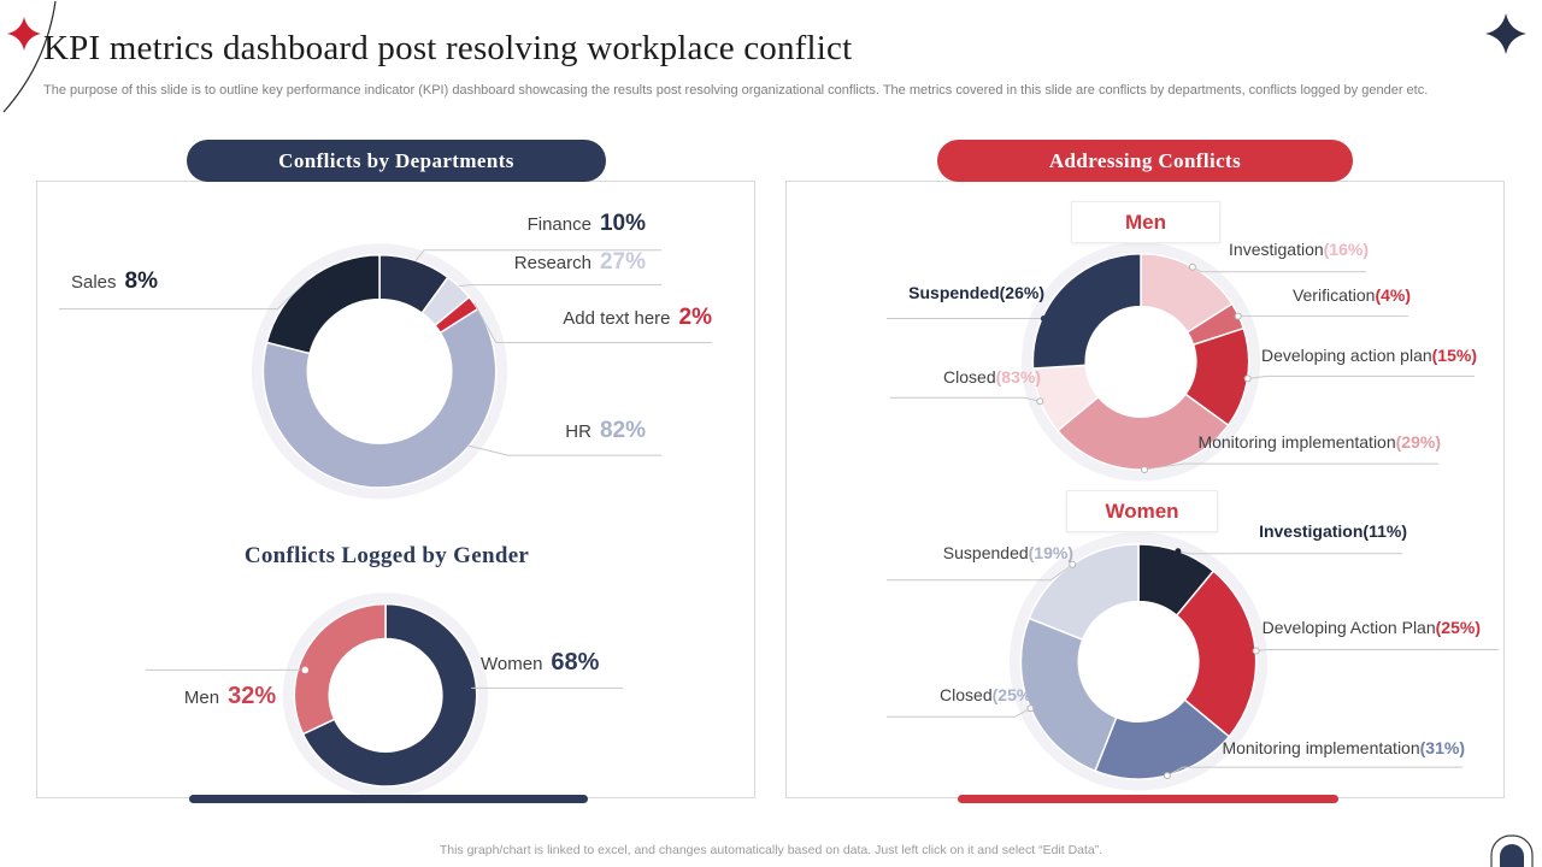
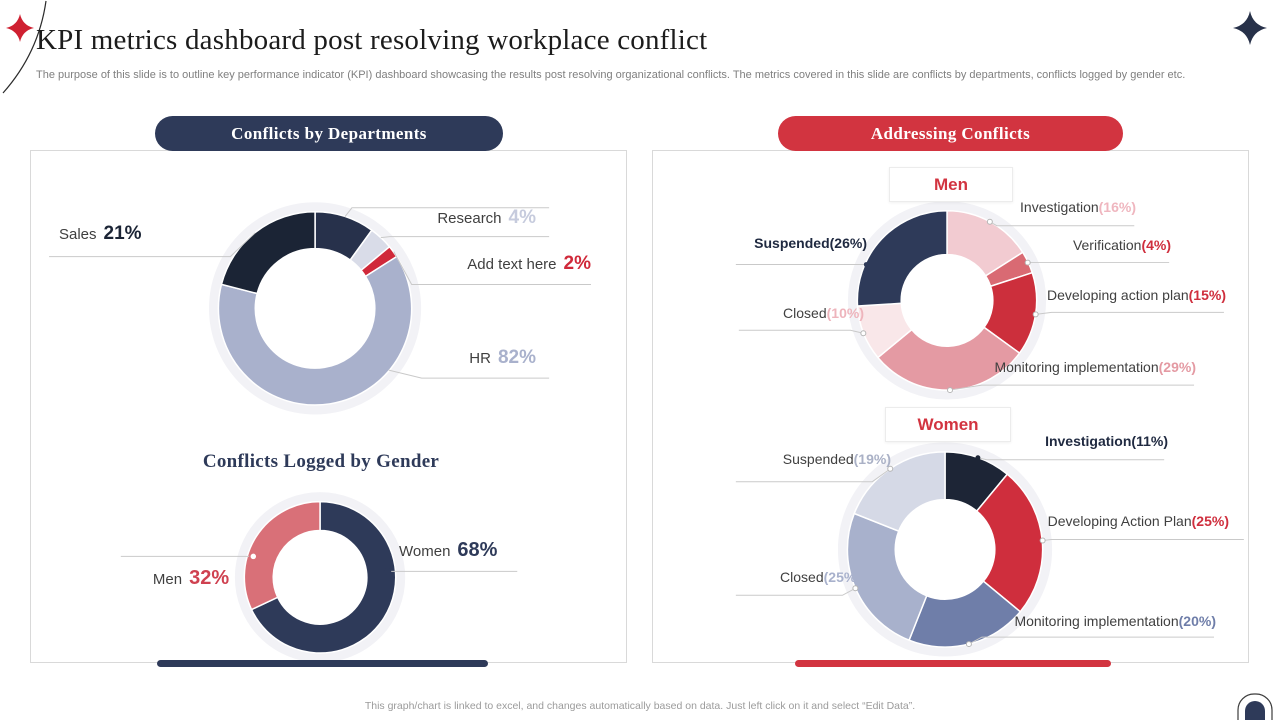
  KPI metrics dashboard post resolving workplace conflict
  The purpose of this slide is to outline key performance indicator (KPI) dashboard showcasing the results post resolving organizational conflicts. The metrics covered in this slide are conflicts by departments, conflicts logged by gender etc.
  Conflicts by Departments
  Addressing Conflicts
- Finance
- 10%
  Research
- 27%
+ 4%
  Add text here
  2%
  HR
  82%
  Sales
- 8%
+ 21%
  Conflicts Logged by Gender
  Women
  68%
  Men
  32%
  Men
  Women
  Investigation(16%)
  Verification(4%)
  Developing action plan(15%)
  Monitoring implementation(29%)
- Closed(83%)
+ Closed(10%)
  Suspended(26%)
  Investigation(11%)
  Developing Action Plan(25%)
- Monitoring implementation(31%)
+ Monitoring implementation(20%)
  Closed(25%)
  Suspended(19%)
  This graph/chart is linked to excel, and changes automatically based on data. Just left click on it and select “Edit Data”.
